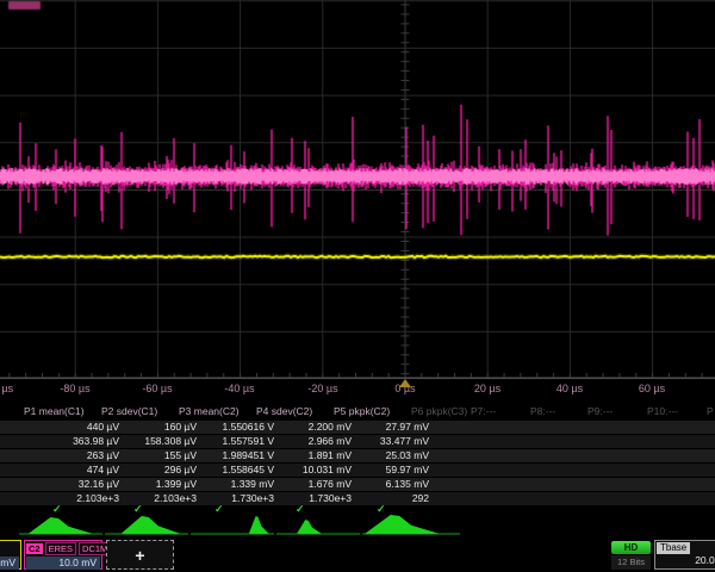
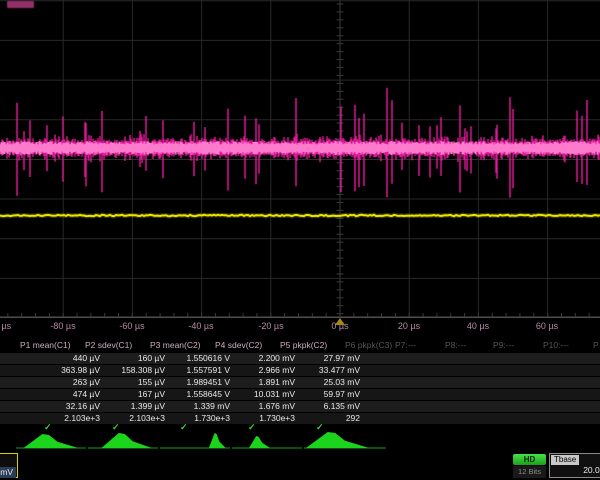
  -80 µs
  -60 µs
  -40 µs
  -20 µs
  0 µs
  20 µs
  40 µs
  60 µs
  P1 mean(C1)
  P2 sdev(C1)
  P3 mean(C2)
  P4 sdev(C2)
  P5 pkpk(C2)
  P6 pkpk(C3)
  P7:---
  P8:---
  P9:---
  P10:---
  P
  440 µV
  160 µV
  1.550616 V
  2.200 mV
  27.97 mV
  363.98 µV
  158.308 µV
  1.557591 V
  2.966 mV
  33.477 mV
  263 µV
  155 µV
  1.989451 V
  1.891 mV
  25.03 mV
  474 µV
- 296 µV
+ 167 µV
  1.558645 V
  10.031 mV
  59.97 mV
  32.16 µV
  1.399 µV
  1.339 mV
  1.676 mV
  6.135 mV
  2.103e+3
  2.103e+3
  1.730e+3
  1.730e+3
  292
  ✓
  ✓
  ✓
  ✓
  ✓
- C2
- ERES
- DC1M
- 10.0 mV
- +
  HD
  12 Bits
  Tbase
  20.0
